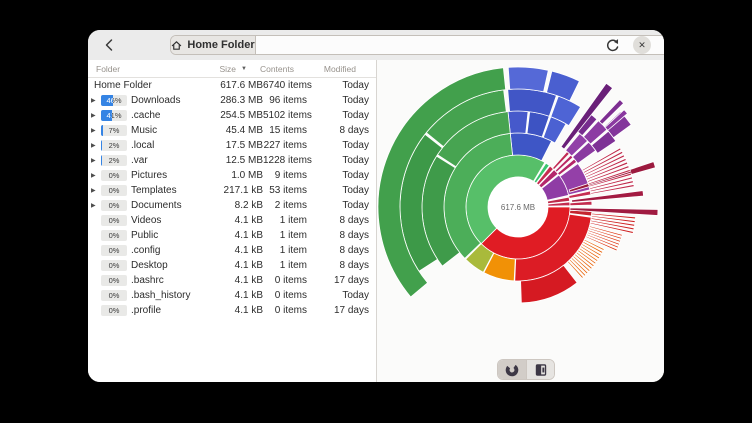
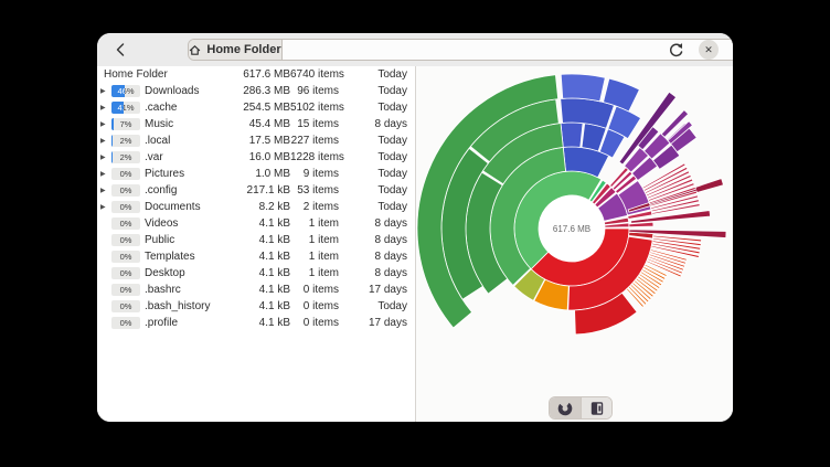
  Home Folder
  ✕
- Folder
- Size
- Contents
- Modified
  Home Folder
  617.6 MB
  6740 item
  Today
  Downloads
  286.3 MB
  96 items
  Today
  .cache
  254.5 MB
  5102 item
  Today
  7%
  Music
  45.4 MB
  15 items
  8 days
  2%
  .local
  17.5 MB
  227 items
  Today
  2%
  .var
- 12.5 MB
+ 16.0 MB
  1228 item
  Today
  0%
  Pictures
  1.0 MB
  9 items
  Today
  0%
- Templates
+ .config
  217.1 kB
  53 items
  Today
  0%
  Documents
  8.2 kB
  2 items
  Today
  0%
  Videos
  4.1 kB
  1 item
  8 days
  0%
  Public
  4.1 kB
  1 item
  8 days
  0%
- .config
+ Templates
  4.1 kB
  1 item
  8 days
  0%
  Desktop
  4.1 kB
  1 item
  8 days
  0%
  .bashrc
  4.1 kB
  0 items
  17 days
  0%
  .bash_history
  4.1 kB
  0 items
  Today
  0%
  .profile
  4.1 kB
  0 items
  17 days
  617.6 MB
